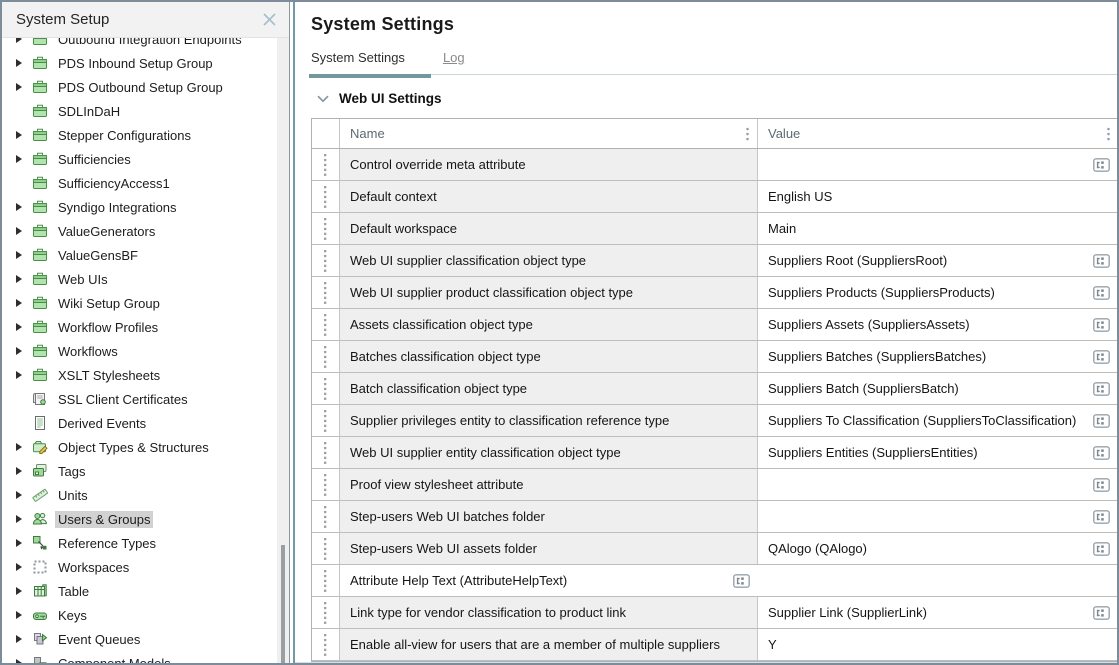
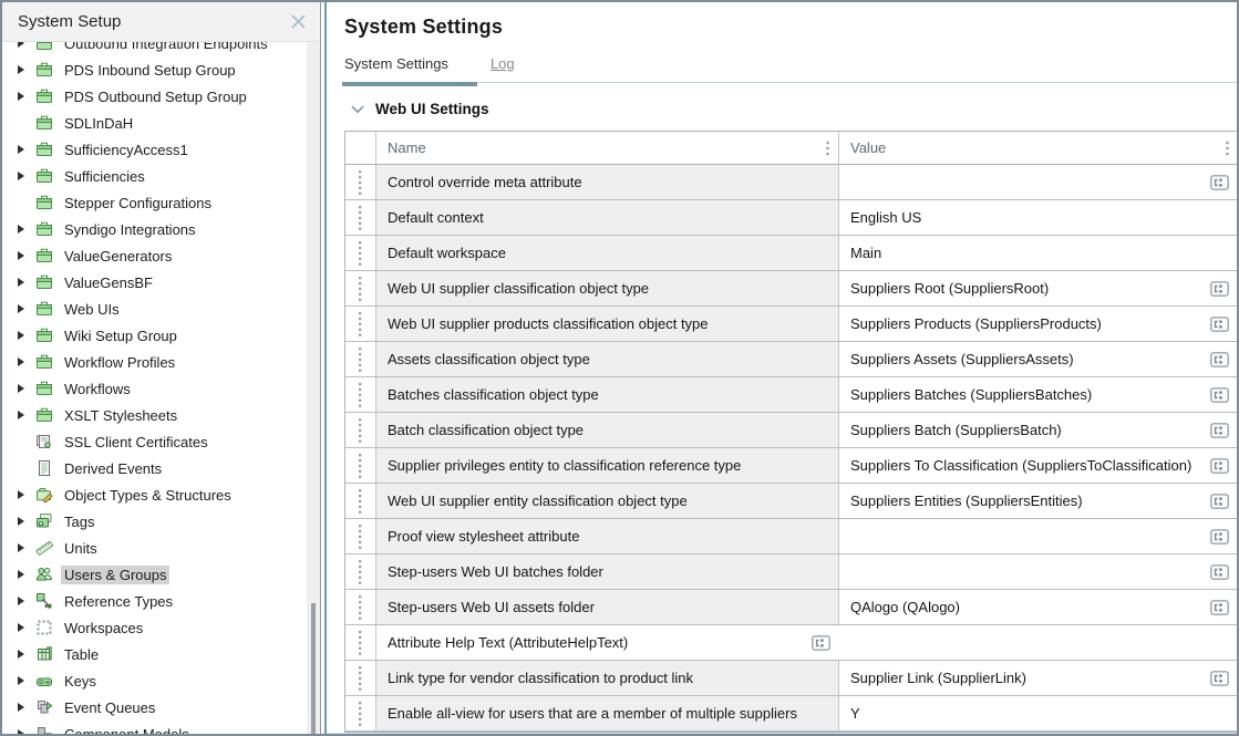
  System Setup
  Outbound Integration Endpoints
  PDS Inbound Setup Group
  PDS Outbound Setup Group
  SDLInDaH
- Stepper Configurations
+ SufficiencyAccess1
  Sufficiencies
- SufficiencyAccess1
+ Stepper Configurations
  Syndigo Integrations
  ValueGenerators
  ValueGensBF
  Web UIs
  Wiki Setup Group
  Workflow Profiles
  Workflows
  XSLT Stylesheets
  SSL Client Certificates
  Derived Events
  Object Types & Structures
  Tags
  Units
  Users & Groups
  Reference Types
  Workspaces
  Table
  Keys
  Event Queues
  System Settings
  System Settings
  Log
  Web UI Settings
  Name
  Value
  Control override meta attribute
  Default context
  English US
  Default workspace
  Main
  Web UI supplier classification object type
  Suppliers Root (SuppliersRoot)
- Web UI supplier product classification object type
+ Web UI supplier products classification object type
  Suppliers Products (SuppliersProducts)
  Assets classification object type
  Suppliers Assets (SuppliersAssets)
  Batches classification object type
  Suppliers Batches (SuppliersBatches)
  Batch classification object type
  Suppliers Batch (SuppliersBatch)
  Supplier privileges entity to classification reference type
  Suppliers To Classification (SuppliersToClassification)
  Web UI supplier entity classification object type
  Suppliers Entities (SuppliersEntities)
  Proof view stylesheet attribute
  Step-users Web UI batches folder
  Step-users Web UI assets folder
  QAlogo (QAlogo)
  Attribute Help Text (AttributeHelpText)
  Link type for vendor classification to product link
  Supplier Link (SupplierLink)
  Enable all-view for users that are a member of multiple suppliers
  Y
